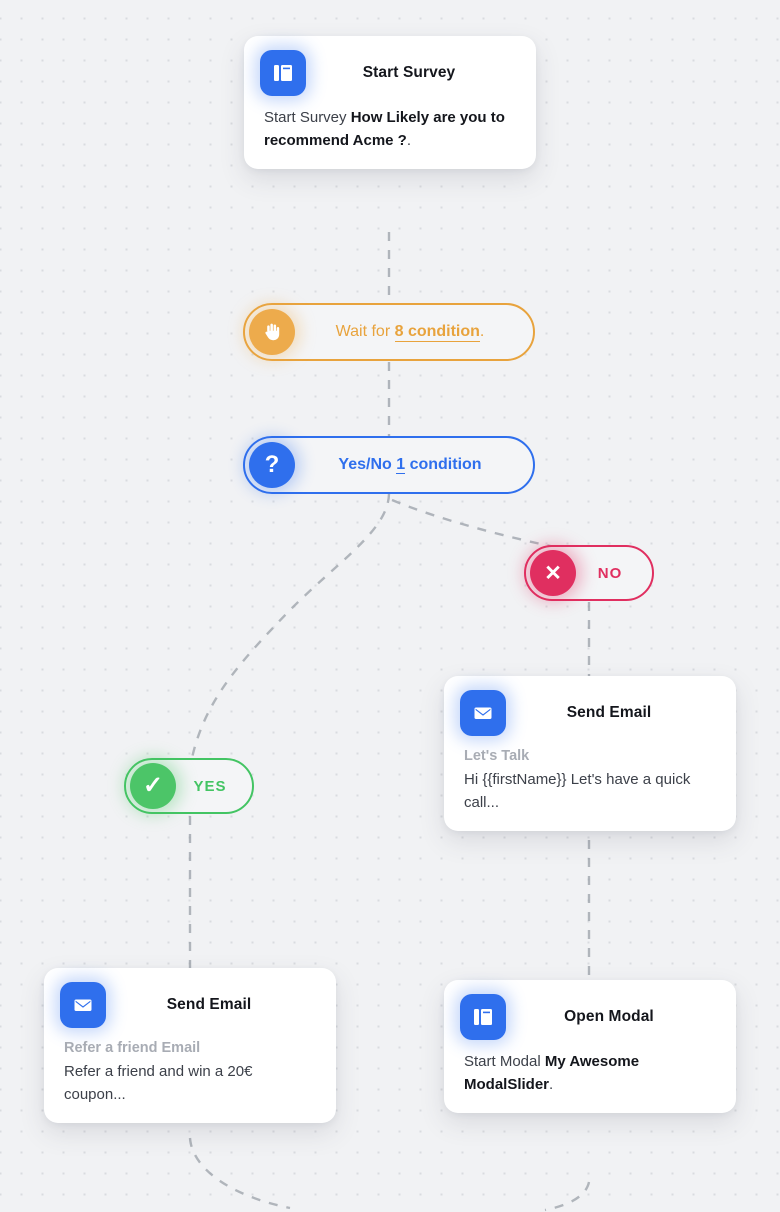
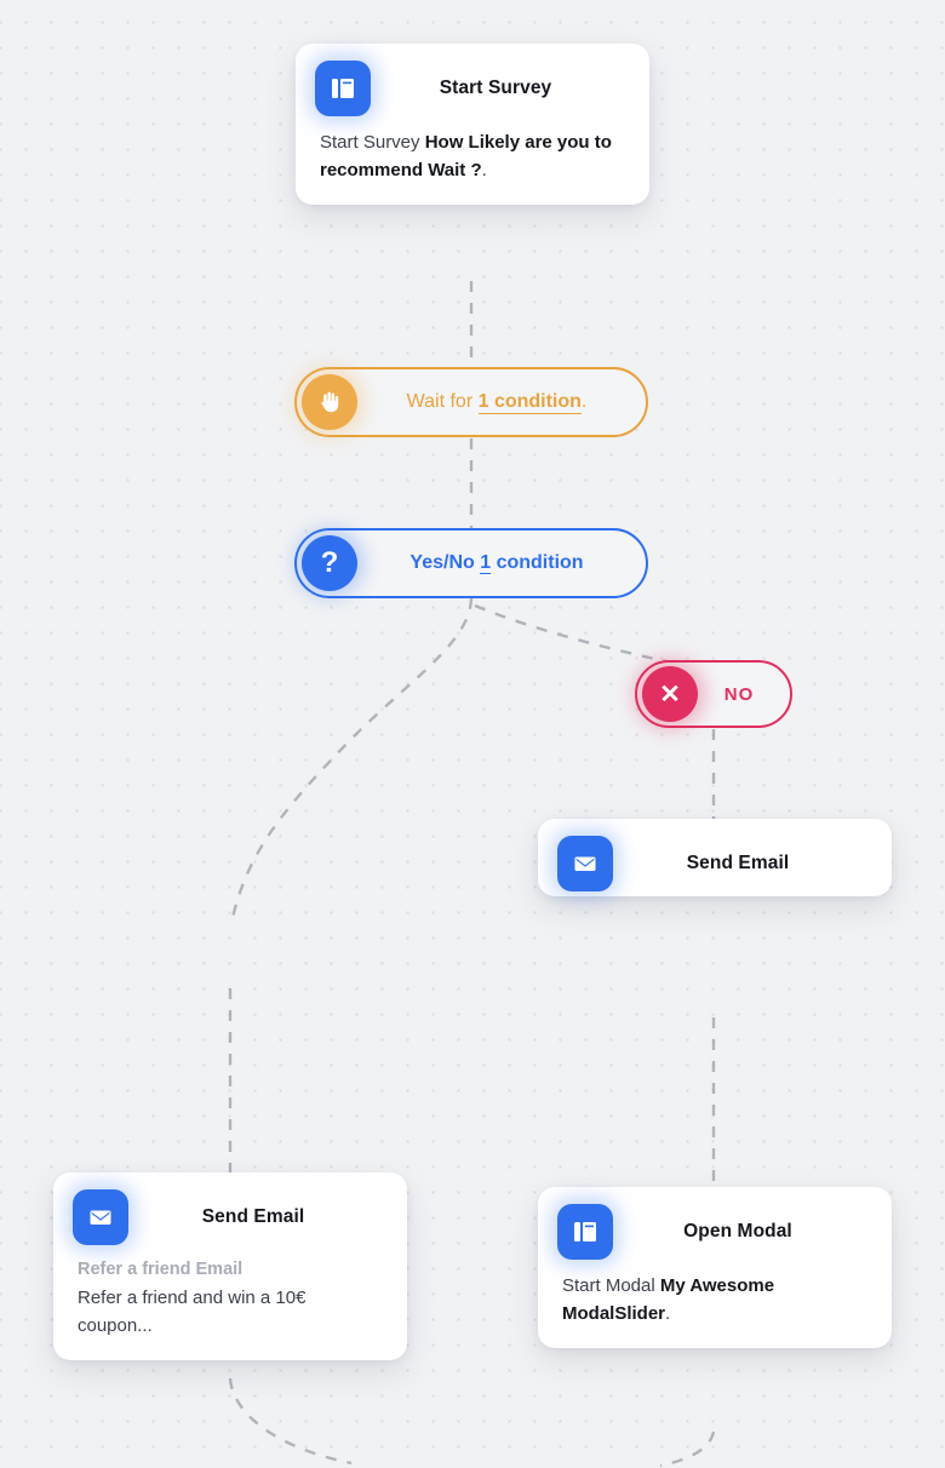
  Start Survey
- Start Survey How Likely are you to recommend Acme ?.
+ Start Survey How Likely are you to recommend Wait ?.
- Wait for 8 condition.
+ Wait for 1 condition.
  ?
  Yes/No 1 condition
  ✕
  NO
- ✓
- YES
  Send Email
- Let's Talk
- Hi {{firstName}} Let's have a quick call...
  Send Email
  Refer a friend Email
- Refer a friend and win a 20€ coupon...
+ Refer a friend and win a 10€ coupon...
  Open Modal
  Start Modal My Awesome ModalSlider.
